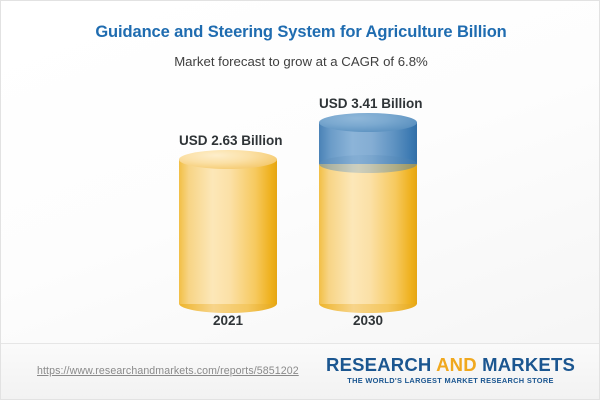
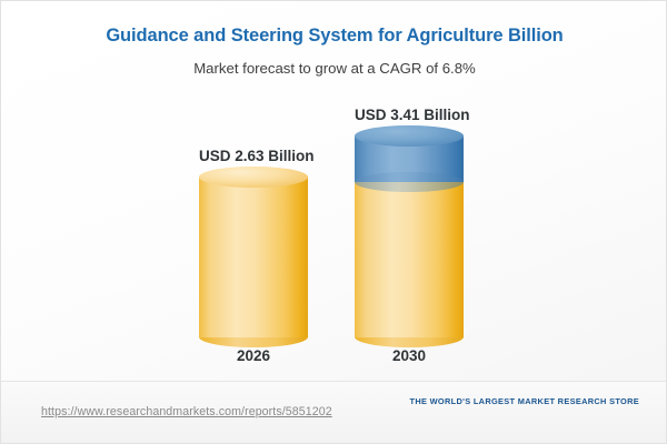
  Guidance and Steering System for Agriculture Billion
  Market forecast to grow at a CAGR of 6.8%
  USD 2.63 Billion
- 2021
+ 2026
  USD 3.41 Billion
  2030
  https://www.researchandmarkets.com/reports/5851202
- RESEARCH AND MARKETS
  THE WORLD'S LARGEST MARKET RESEARCH STORE
